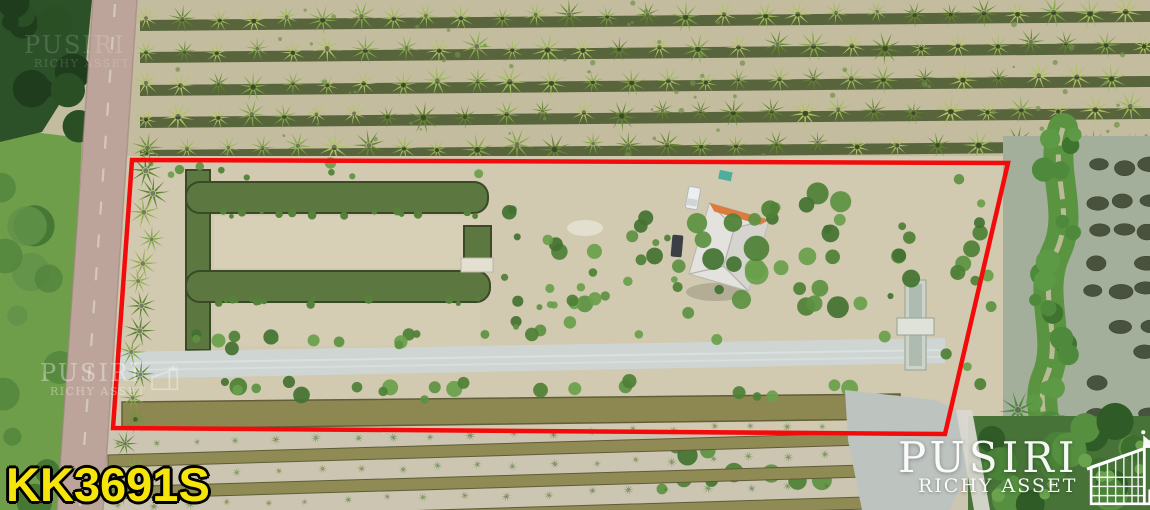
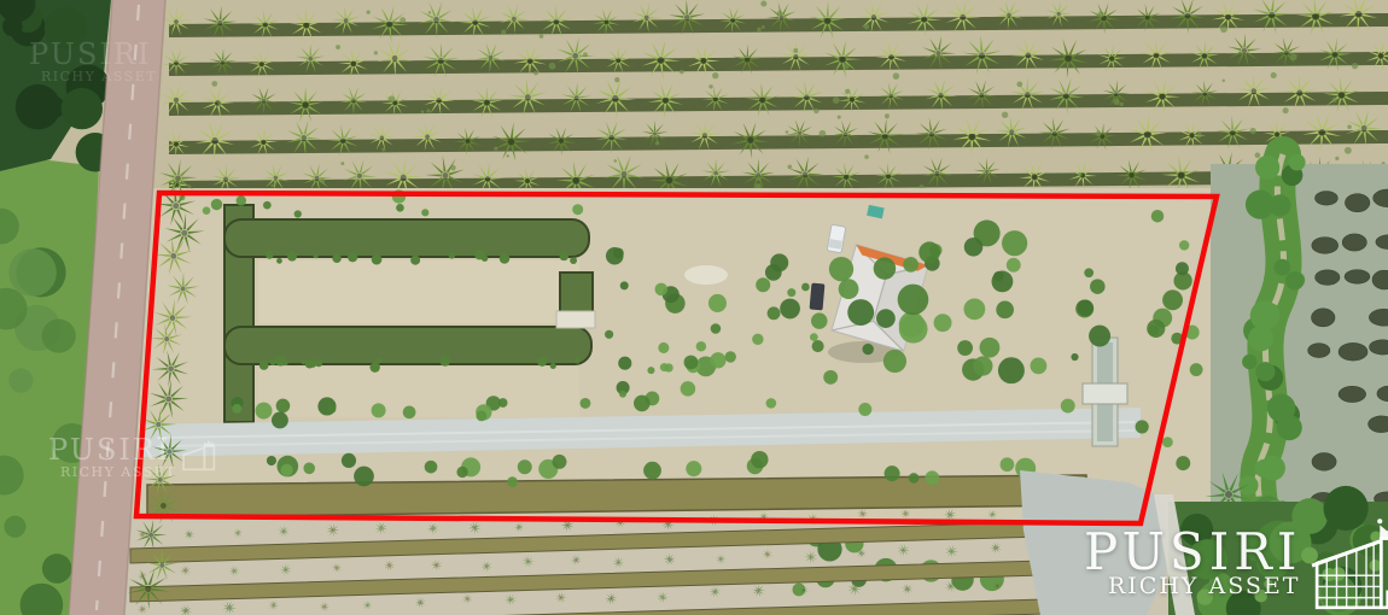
  PUSIRI
  RICHY ASSET
  PUSIRI
  RICHY ASSET
- KK3691S
  PUSIRI
  RICHY ASSET
